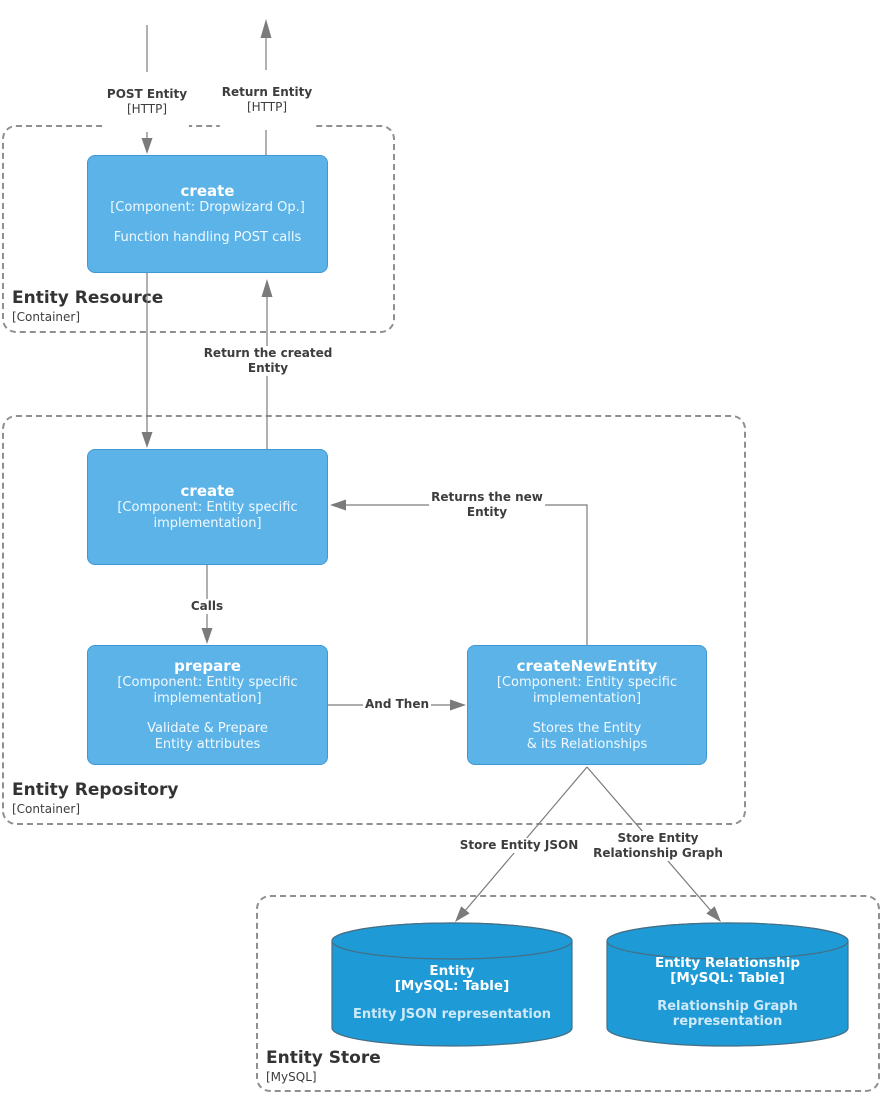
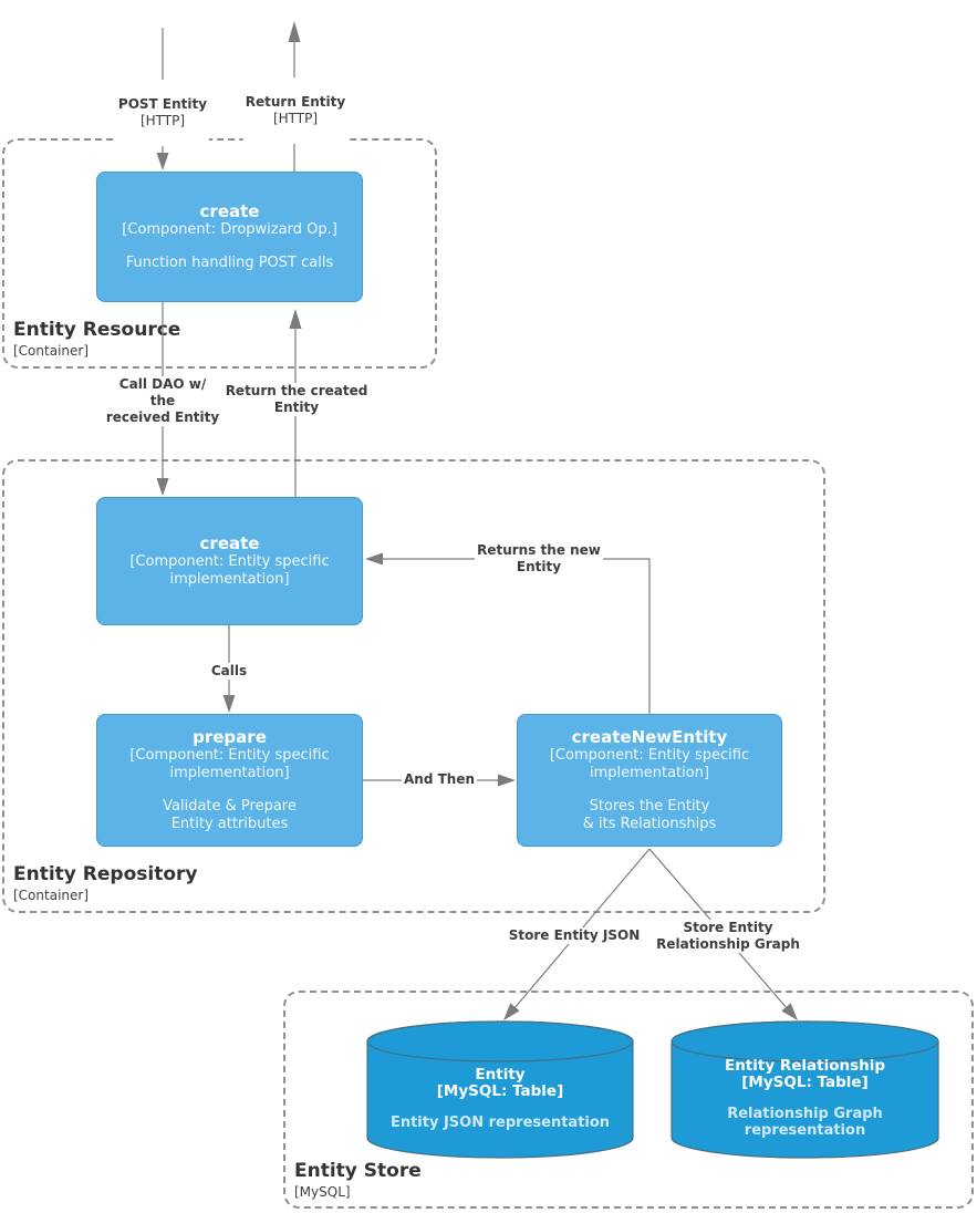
  Entity Resoure
  [Container]
  Entity Repository
  [Container]
  Entity Store
  [MySQL]
  create
  [Component: Dropwizard Op.]
  Function handling POST calls
  create
  [Component: Entity specific
  implementation]
  prepare
  [Component: Entity specific
  implementation]
  Validate & Prepare
  Entity attributes
  createNewEntity
  [Component: Entity specific
  implementation]
  Stores the Entity
  & its Relationships
  Entity
  [MySQL: Table]
  Entity JSON representation
  Entity Relationship
  [MySQL: Table]
  Relationship Graph
  representation
  POST Entity
  [HTTP]
  Return Entity
  [HTTP]
+ Call DAO w/
+ the
+ received Entity
  Return the created
  Entity
  Calls
  And Then
  Returns the new
  Entity
  Store Entity JSON
  Store Entity
  Relationship Graph
